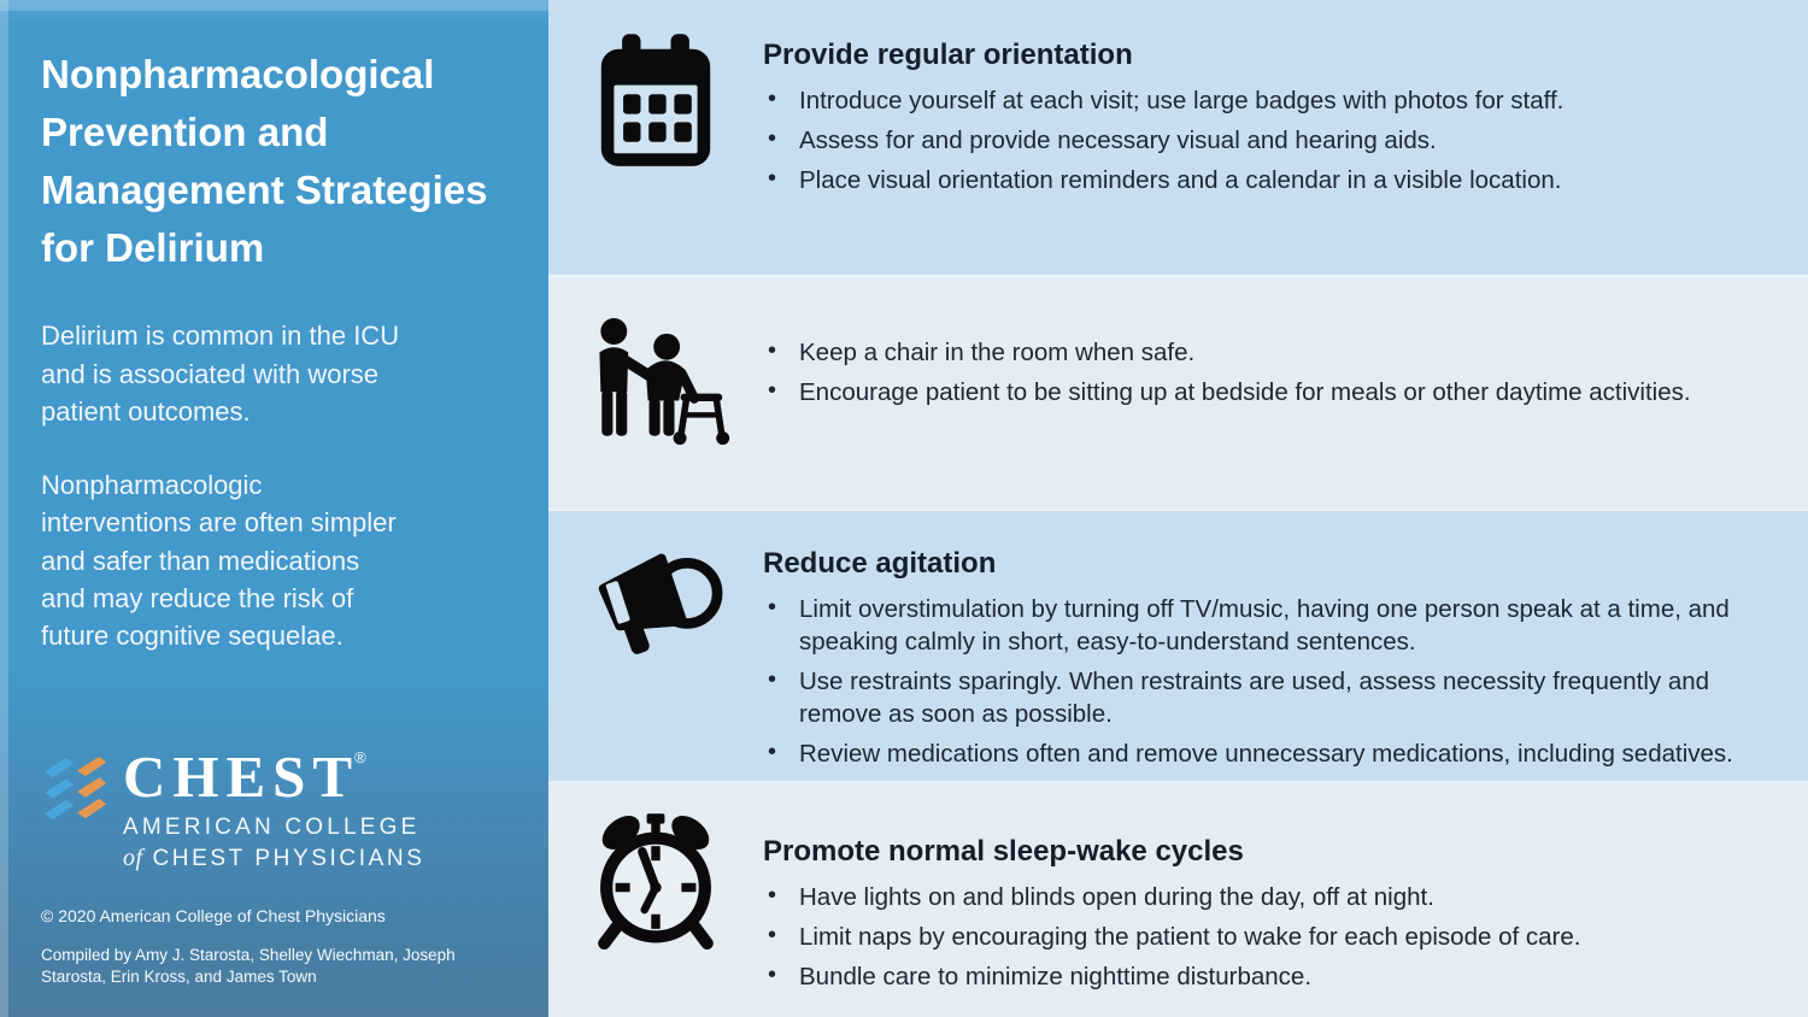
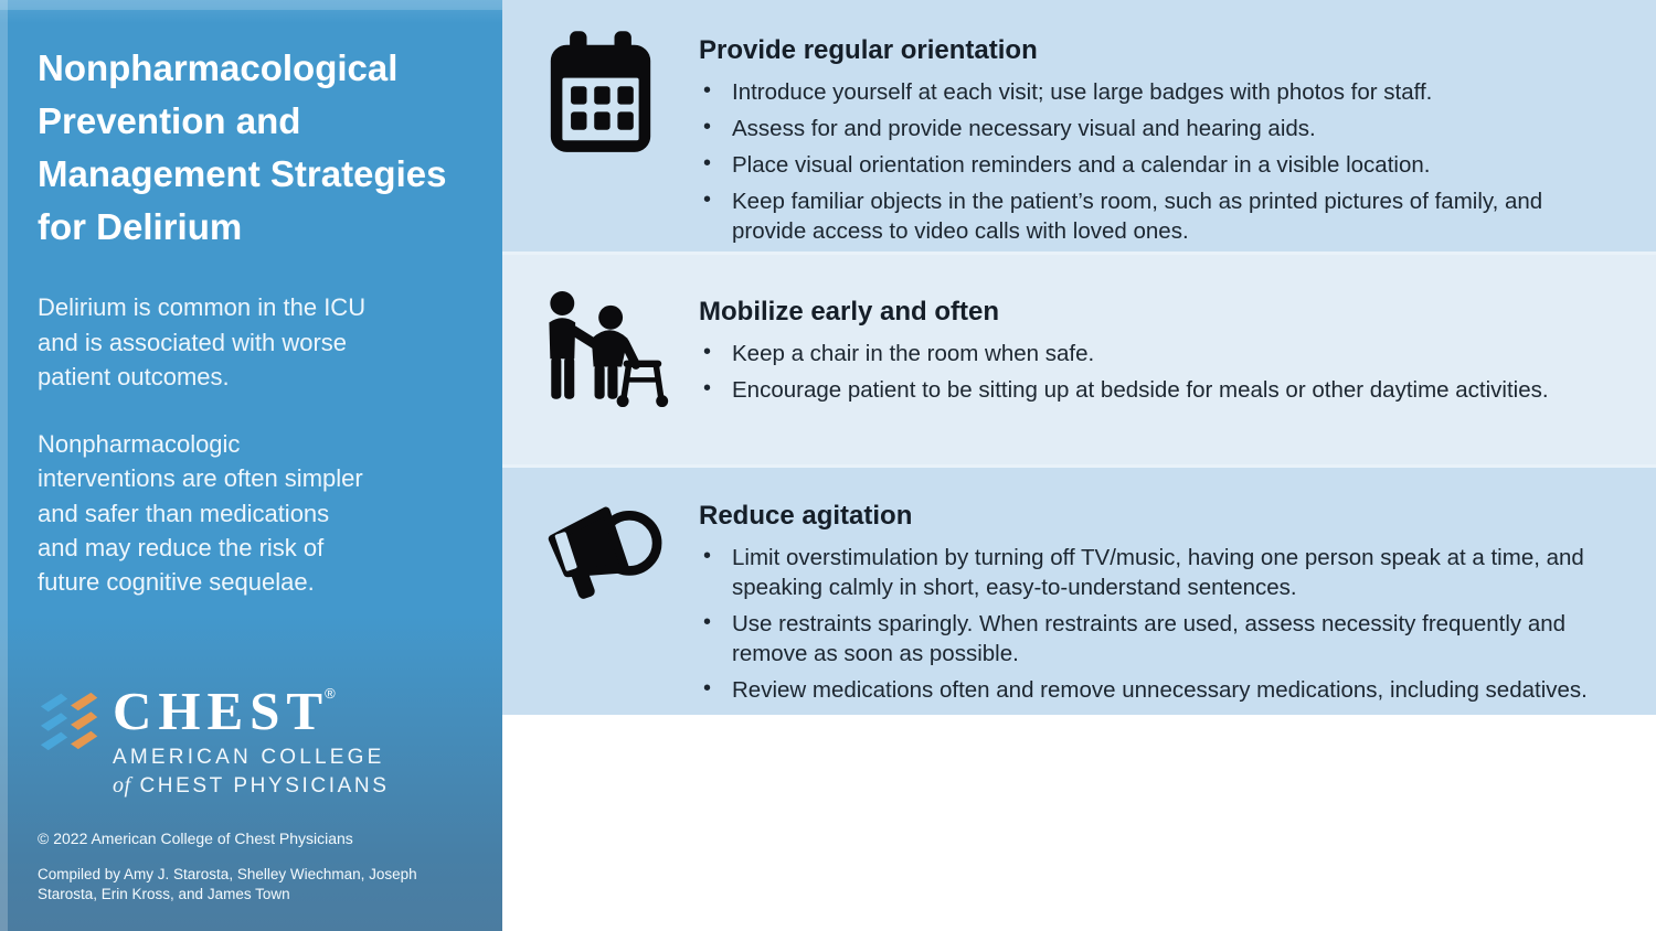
  Nonpharmacological Prevention and Management Strategies for Delirium
  Delirium is common in the ICU and is associated with worse patient outcomes.
  Nonpharmacologic interventions are often simpler and safer than medications and may reduce the risk of future cognitive sequelae.
  CHEST
  ®
  AMERICAN COLLEGE
  of CHEST PHYSICIANS
- © 2020 American College of Chest Physicians
+ © 2022 American College of Chest Physicians
  Compiled by Amy J. Starosta, Shelley Wiechman, Joseph Starosta, Erin Kross, and James Town
  Provide regular orientation
  Introduce yourself at each visit; use large badges with photos for staff.
  Assess for and provide necessary visual and hearing aids.
  Place visual orientation reminders and a calendar in a visible location.
+ Keep familiar objects in the patient’s room, such as printed pictures of family, and provide access to video calls with loved ones.
+ Mobilize early and often
  Keep a chair in the room when safe.
  Encourage patient to be sitting up at bedside for meals or other daytime activities.
  Reduce agitation
  Limit overstimulation by turning off TV/music, having one person speak at a time, and speaking calmly in short, easy-to-understand sentences.
  Use restraints sparingly. When restraints are used, assess necessity frequently and remove as soon as possible.
  Review medications often and remove unnecessary medications, including sedatives.
- Promote normal sleep-wake cycles
- Have lights on and blinds open during the day, off at night.
- Limit naps by encouraging the patient to wake for each episode of care.
- Bundle care to minimize nighttime disturbance.
